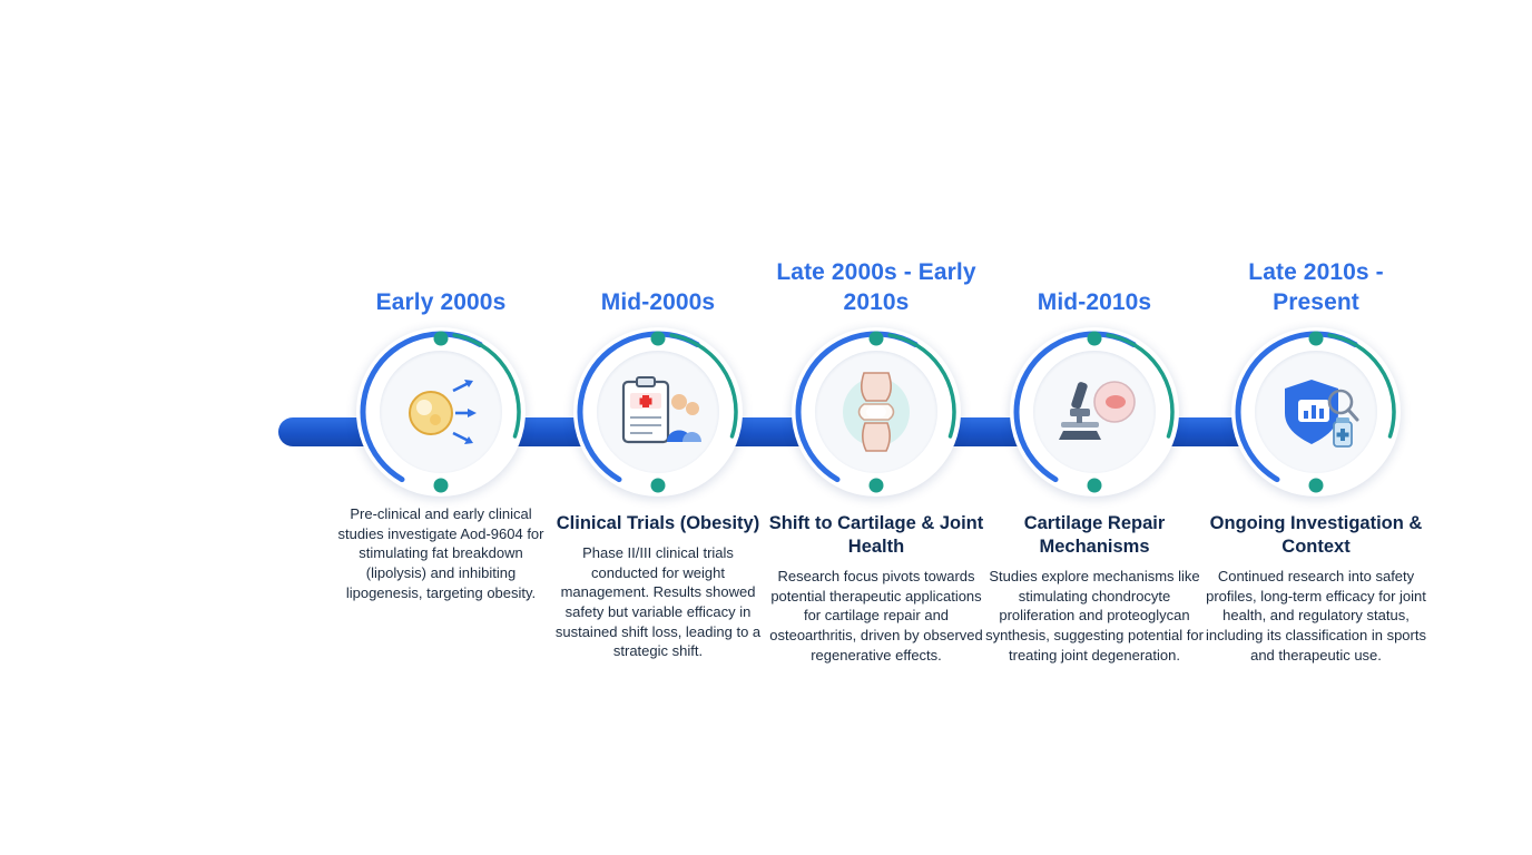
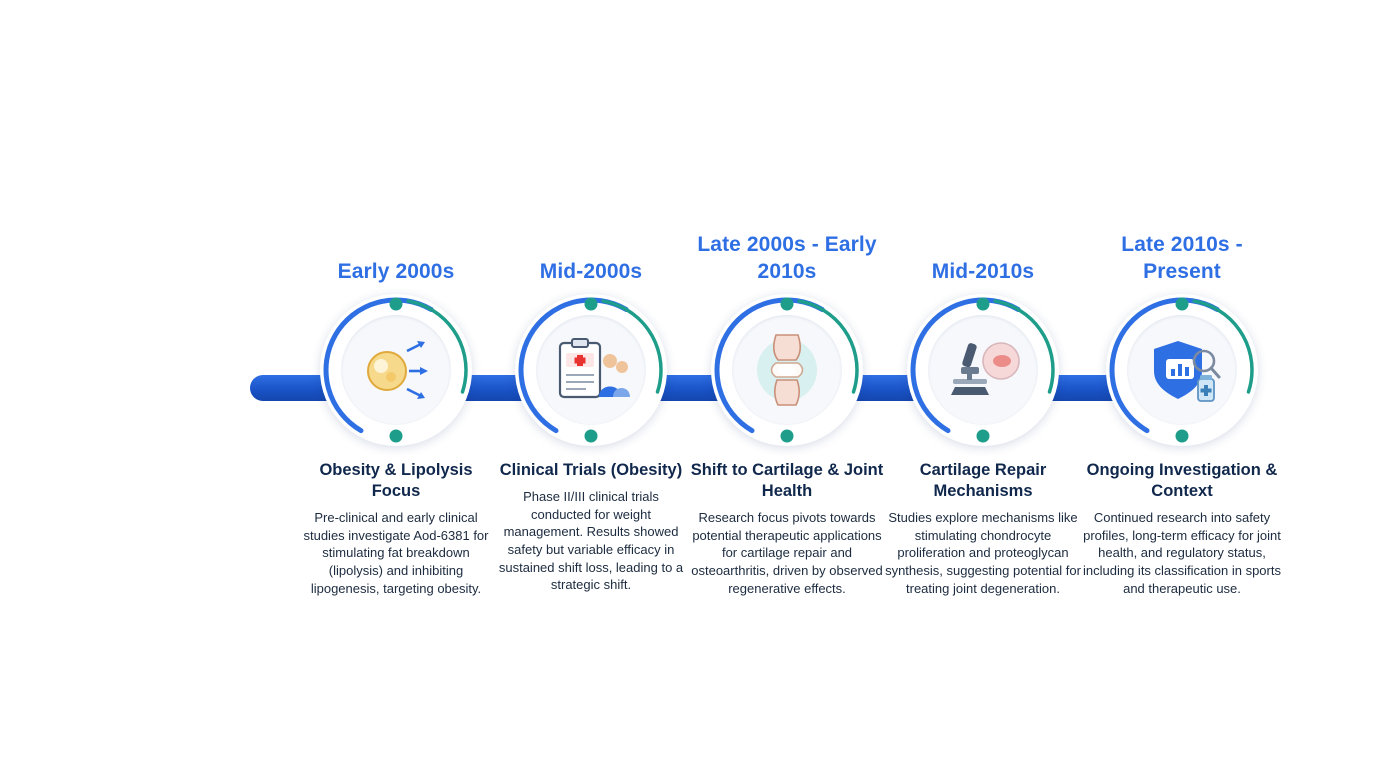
  Early 2000s
+ Obesity & Lipolysis Focus
- Pre-clinical and early clinical studies investigate Aod-9604 for stimulating fat breakdown (lipolysis) and inhibiting lipogenesis, targeting obesity.
+ Pre-clinical and early clinical studies investigate Aod-6381 for stimulating fat breakdown (lipolysis) and inhibiting lipogenesis, targeting obesity.
  Mid-2000s
  Clinical Trials (Obesity)
  Phase II/III clinical trials conducted for weight management. Results showed safety but variable efficacy in sustained shift loss, leading to a strategic shift.
  Late 2000s - Early 2010s
  Shift to Cartilage & Joint Health
  Research focus pivots towards potential therapeutic applications for cartilage repair and osteoarthritis, driven by observed regenerative effects.
  Mid-2010s
  Cartilage Repair Mechanisms
  Studies explore mechanisms like stimulating chondrocyte proliferation and proteoglycan synthesis, suggesting potential for treating joint degeneration.
  Late 2010s - Present
  Ongoing Investigation & Context
  Continued research into safety profiles, long-term efficacy for joint health, and regulatory status, including its classification in sports and therapeutic use.
